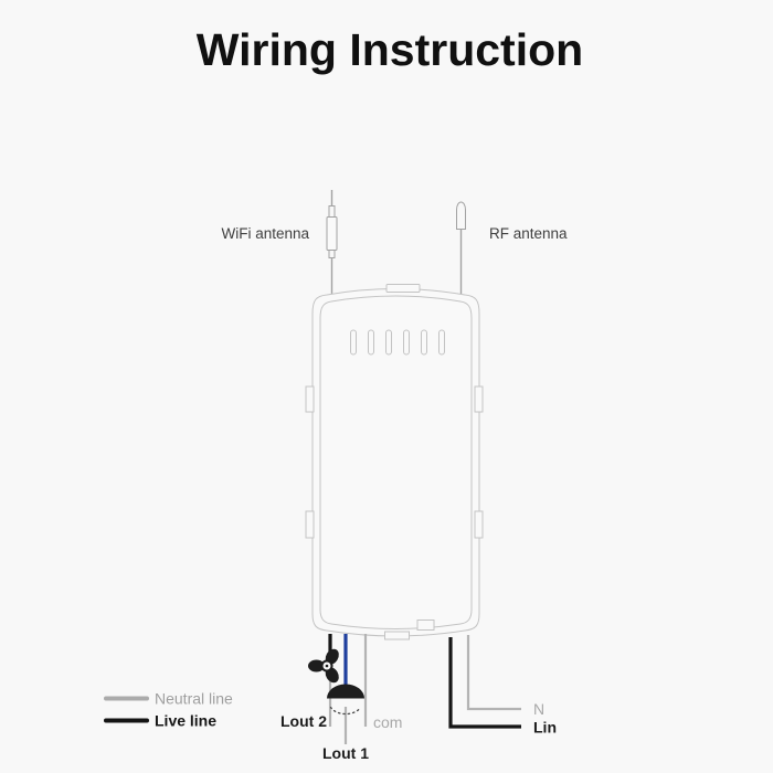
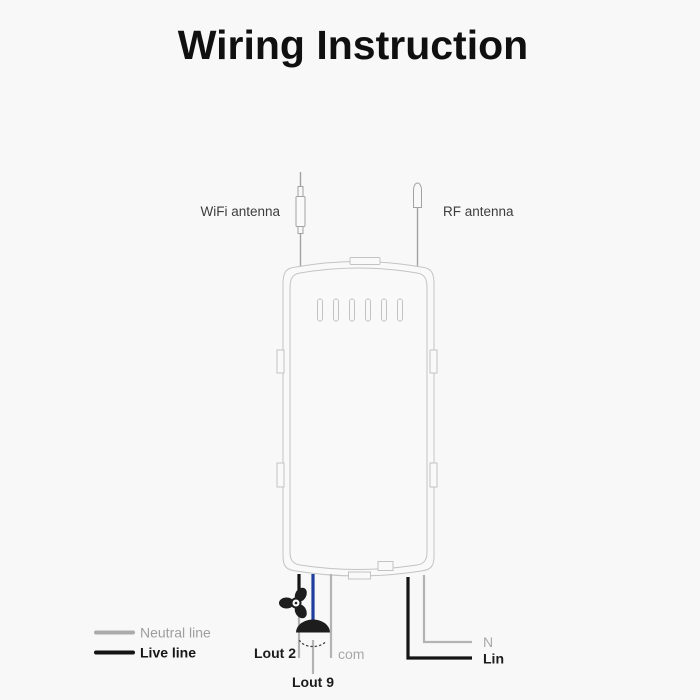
  Wiring Instruction
  WiFi antenna
  RF antenna
  Lout 2
- Lout 1
+ Lout 9
  com
  N
  Lin
  Neutral line
  Live line
